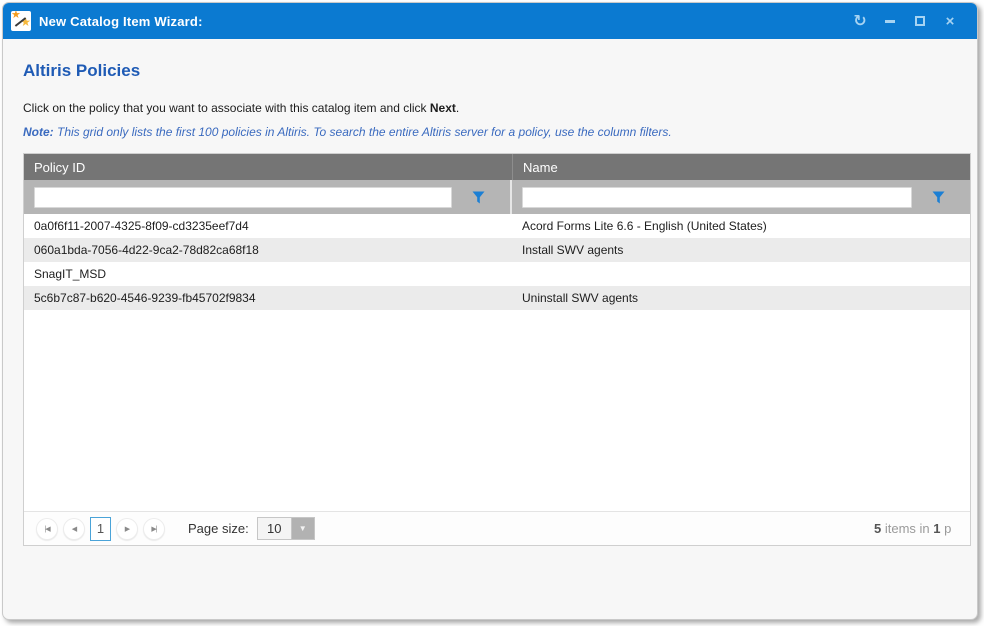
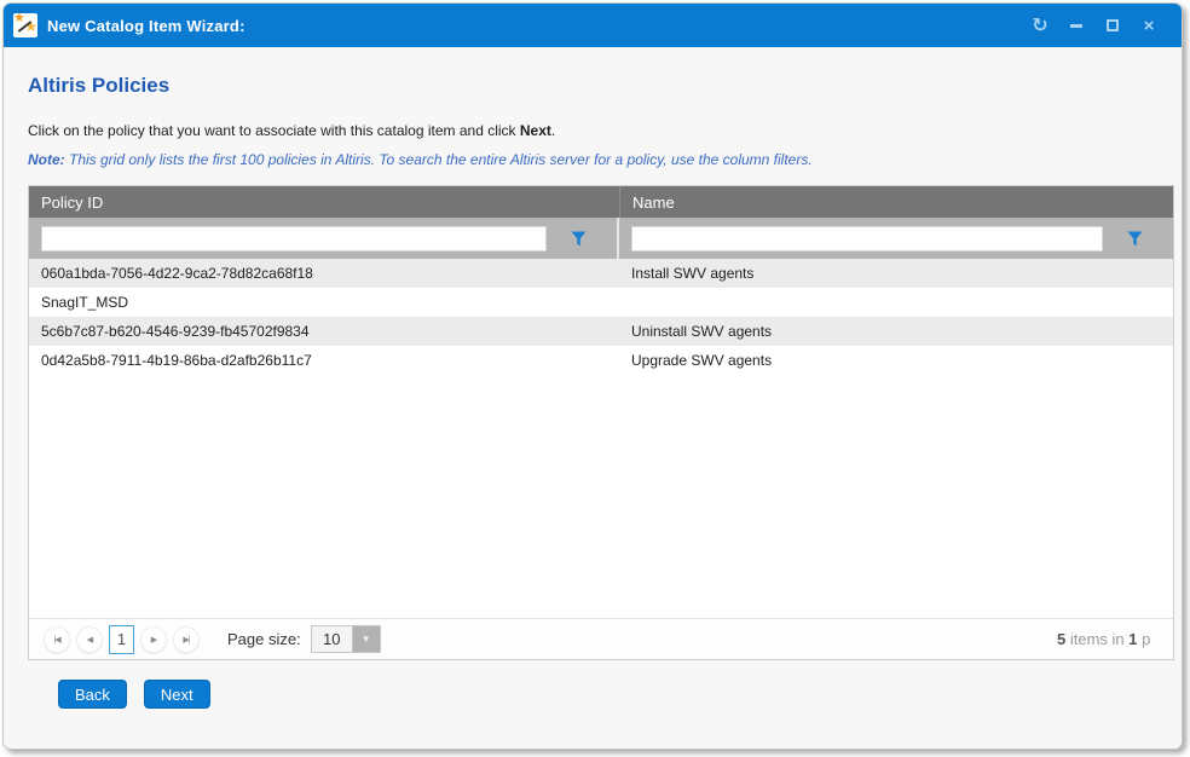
  ★
  ★
  New Catalog Item Wizard:
  ↻
  ×
  Altiris Policies
  Click on the policy that you want to associate with this catalog item and click Next.
  Note: This grid only lists the first 100 policies in Altiris. To search the entire Altiris server for a policy, use the column filters.
  Policy ID
  Name
- 0a0f6f11-2007-4325-8f09-cd3235eef7d4
- Acord Forms Lite 6.6 - English (United States)
  060a1bda-7056-4d22-9ca2-78d82ca68f18
  Install SWV agents
  SnagIT_MSD
  5c6b7c87-b620-4546-9239-fb45702f9834
  Uninstall SWV agents
+ 0d42a5b8-7911-4b19-86ba-d2afb26b11c7
+ Upgrade SWV agents
  1
  Page size:
  10
  ▼
  5 items in 1 p
+ Back
+ Next
